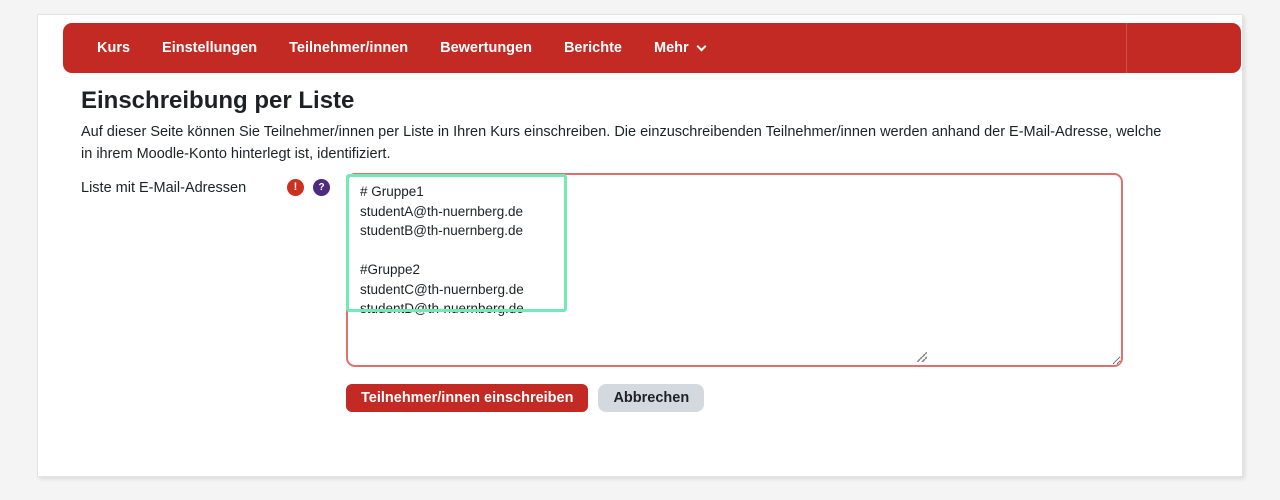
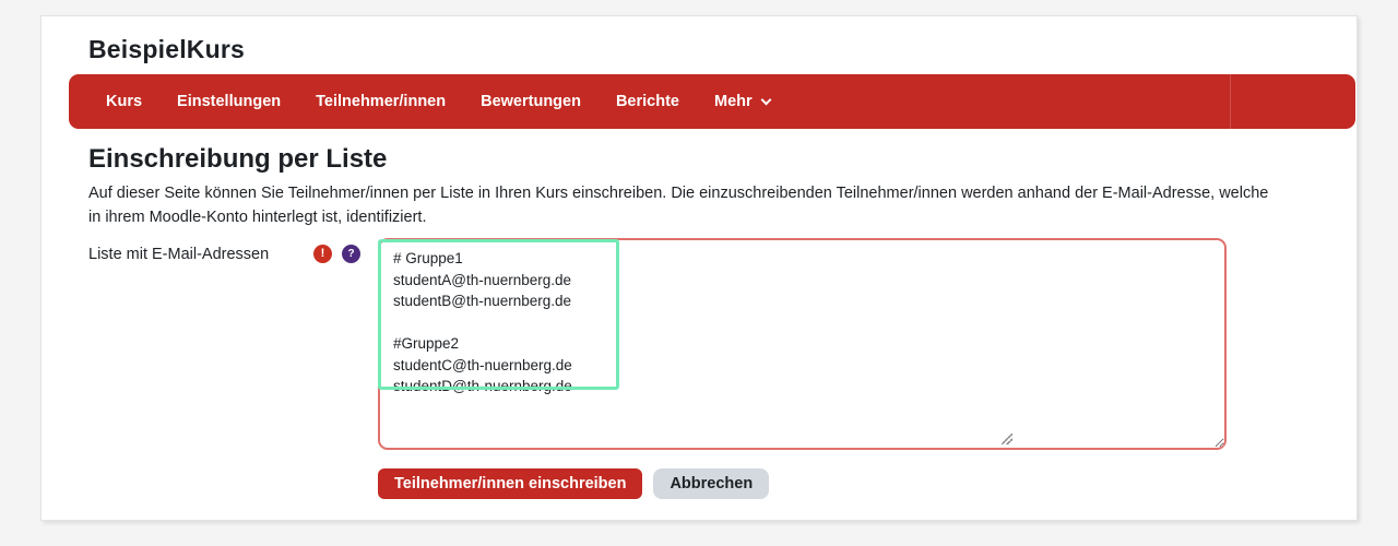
+ BeispielKurs
  Kurs
  Einstellungen
  Teilnehmer/innen
  Bewertungen
  Berichte
  Mehr
  Einschreibung per Liste
  Auf dieser Seite können Sie Teilnehmer/innen per Liste in Ihren Kurs einschreiben. Die einzuschreibenden Teilnehmer/innen werden anhand der E-Mail-Adresse, welche
  in ihrem Moodle-Konto hinterlegt ist, identifiziert.
  Liste mit E-Mail-Adressen
  !
  ?
  # Gruppe1
  studentA@th-nuernberg.de
  studentB@th-nuernberg.de
  #Gruppe2
  studentC@th-nuernberg.de
  studentD@th-nuernberg.de
  Teilnehmer/innen einschreiben
  Abbrechen
